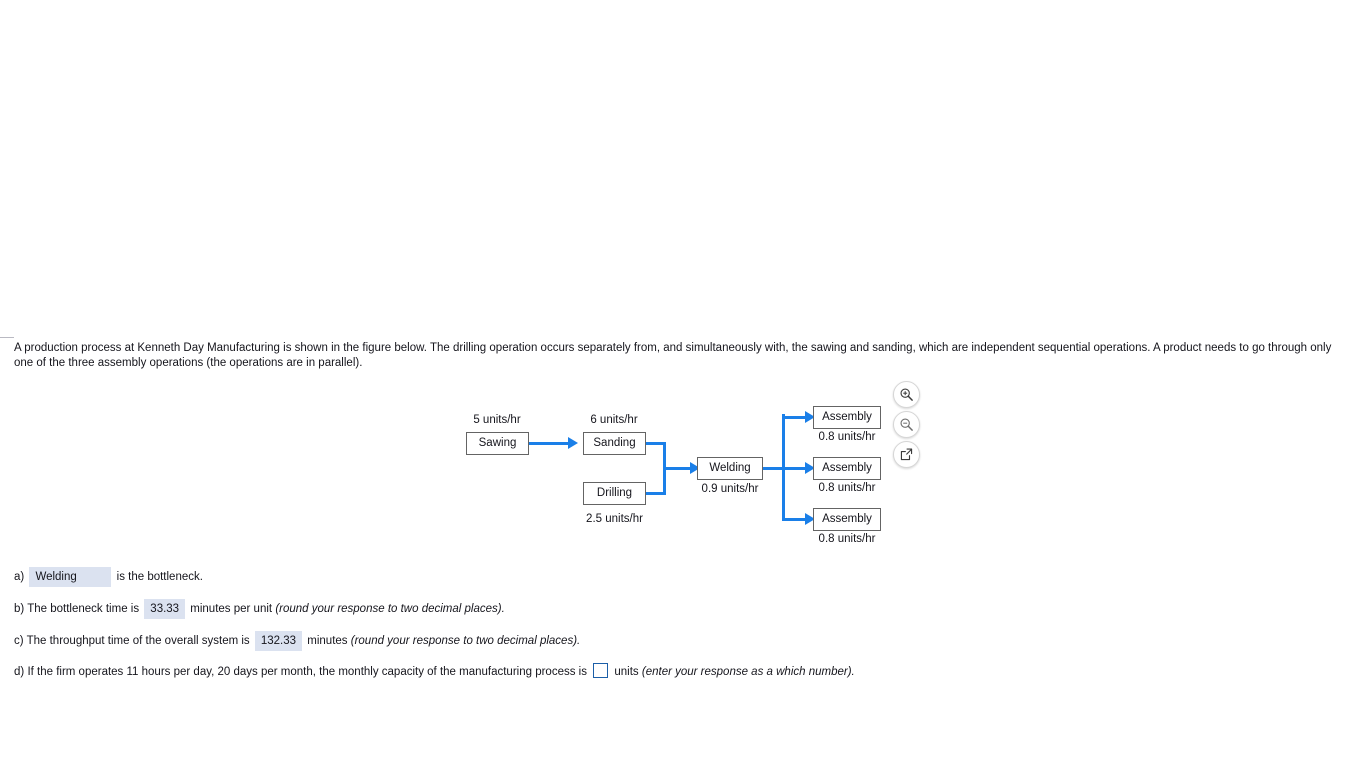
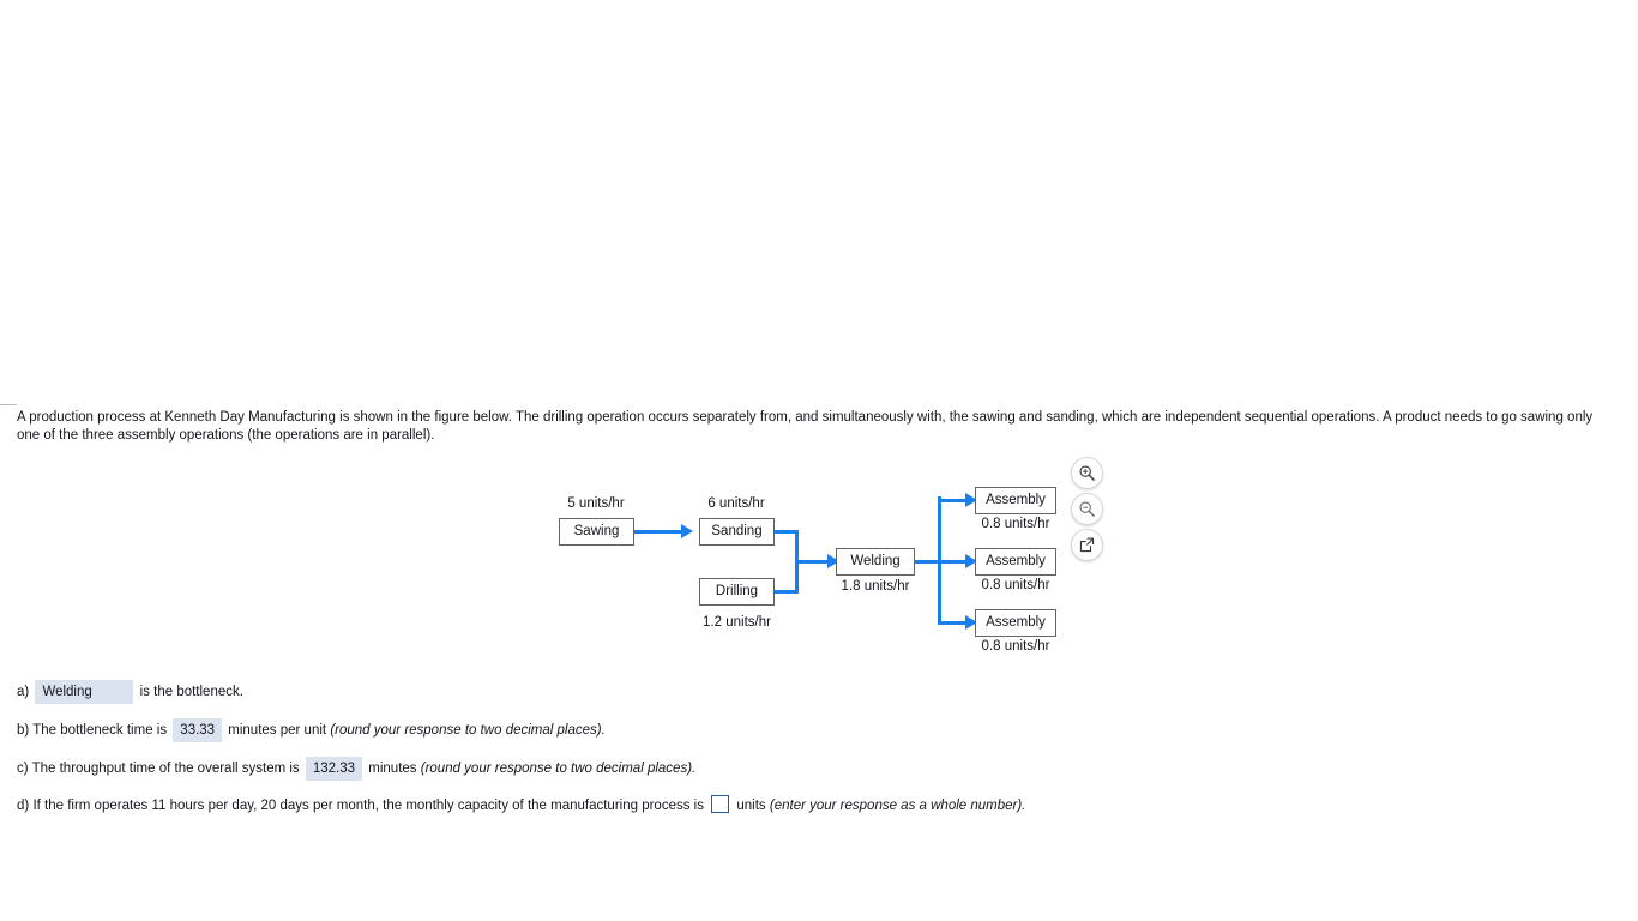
- A production process at Kenneth Day Manufacturing is shown in the figure below. The drilling operation occurs separately from, and simultaneously with, the sawing and sanding, which are independent sequential operations. A product needs to go through only one of the three assembly operations (the operations are in parallel).
+ A production process at Kenneth Day Manufacturing is shown in the figure below. The drilling operation occurs separately from, and simultaneously with, the sawing and sanding, which are independent sequential operations. A product needs to go sawing only one of the three assembly operations (the operations are in parallel).
  5 units/hr
  Sawing
  6 units/hr
  Sanding
  Drilling
- 2.5 units/hr
+ 1.2 units/hr
  Welding
- 0.9 units/hr
+ 1.8 units/hr
  Assembly
  0.8 units/hr
  Assembly
  0.8 units/hr
  Assembly
  0.8 units/hr
  a) Welding is the bottleneck.
  b) The bottleneck time is 33.33 minutes per unit (round your response to two decimal places).
  c) The throughput time of the overall system is 132.33 minutes (round your response to two decimal places).
- d) If the firm operates 11 hours per day, 20 days per month, the monthly capacity of the manufacturing process is units (enter your response as a which number).
+ d) If the firm operates 11 hours per day, 20 days per month, the monthly capacity of the manufacturing process is units (enter your response as a whole number).
